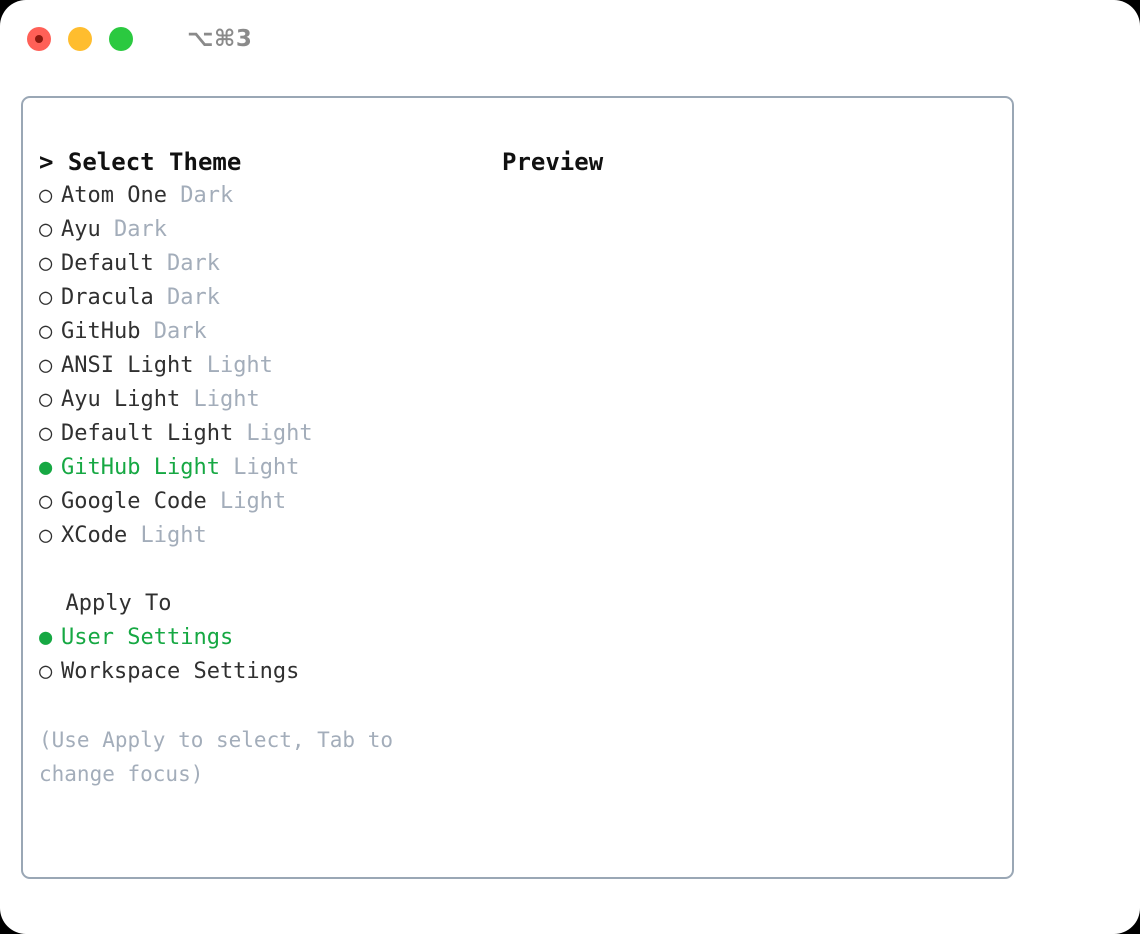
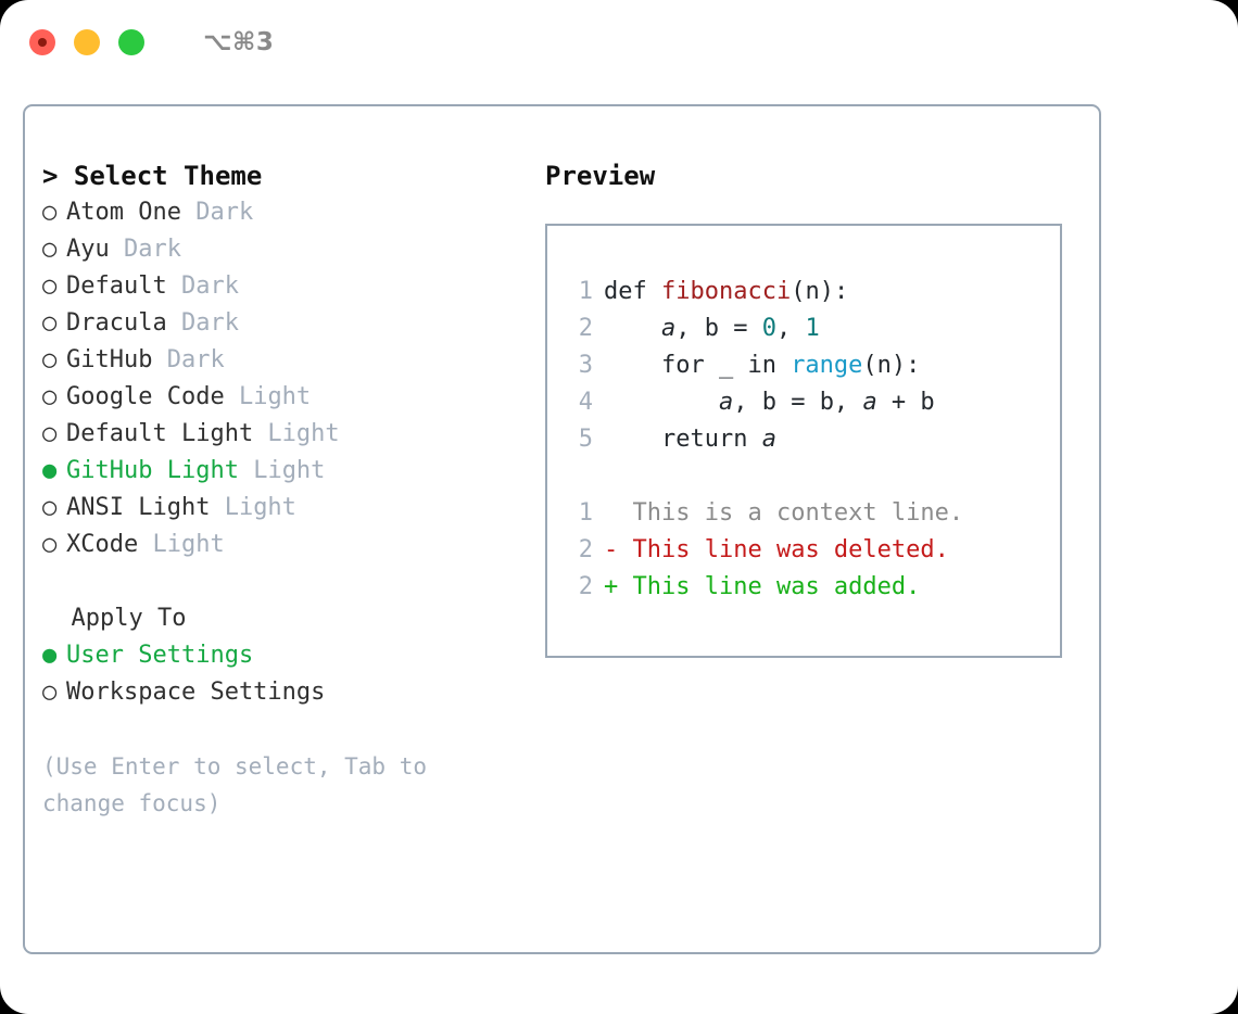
  ⌥⌘3
  > Select Theme
  ○ Atom One Dark
  ○ Ayu Dark
  ○ Default Dark
  ○ Dracula Dark
  ○ GitHub Dark
- ○ ANSI Light Light
+ ○ Google Code Light
- ○ Ayu Light Light
  ○ Default Light Light
  ● GitHub Light Light
- ○ Google Code Light
+ ○ ANSI Light Light
  ○ XCode Light
  Apply To
  ● User Settings
  ○ Workspace Settings
- (Use Apply to select, Tab to change focus)
+ (Use Enter to select, Tab to change focus)
  Preview
+ 1 def fibonacci(n):
+ 2 a, b = 0, 1
+ 3 for _ in range(n):
+ 4 a, b = b, a + b
+ 5 return a
+ 1 This is a context line.
+ 2 - This line was deleted.
+ 2 + This line was added.
